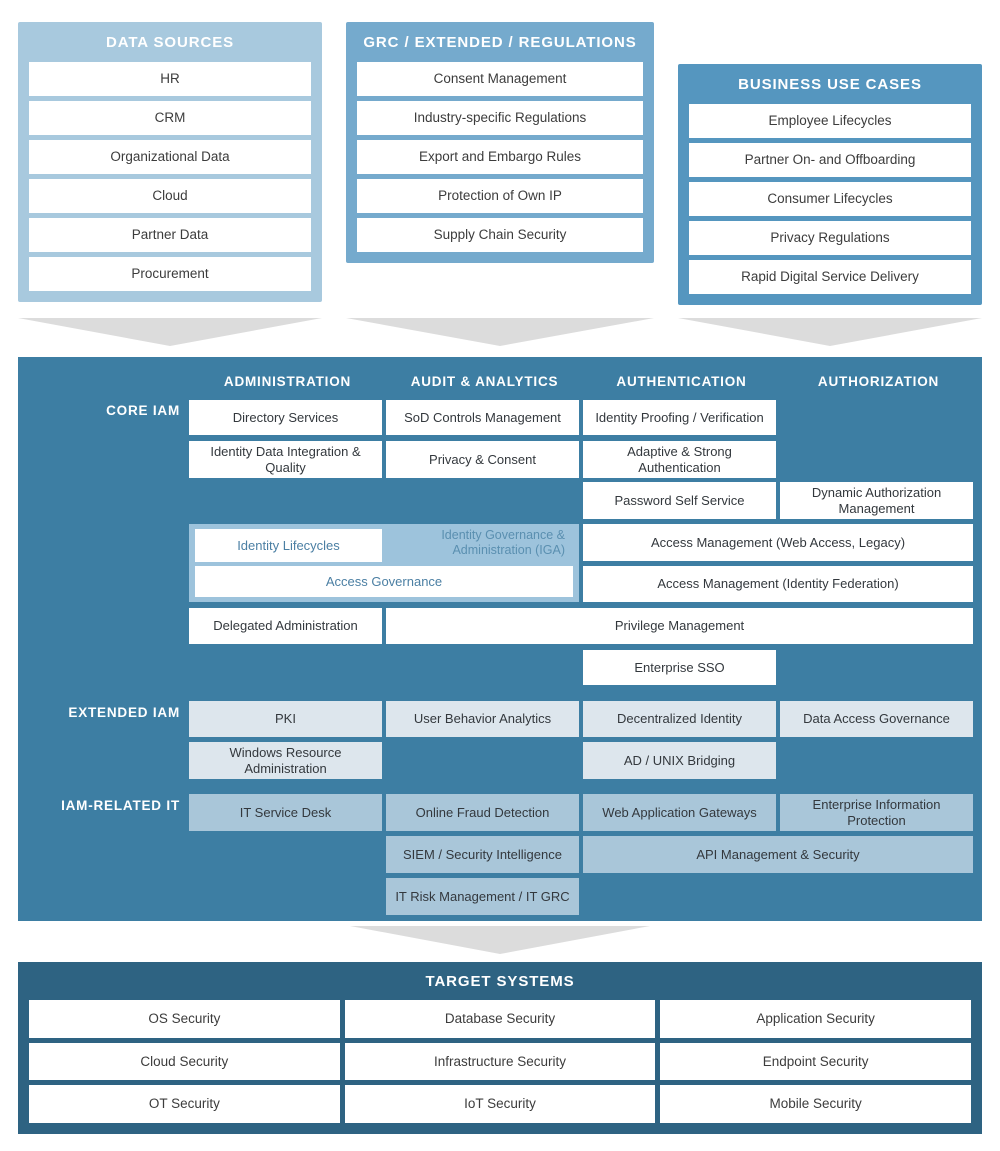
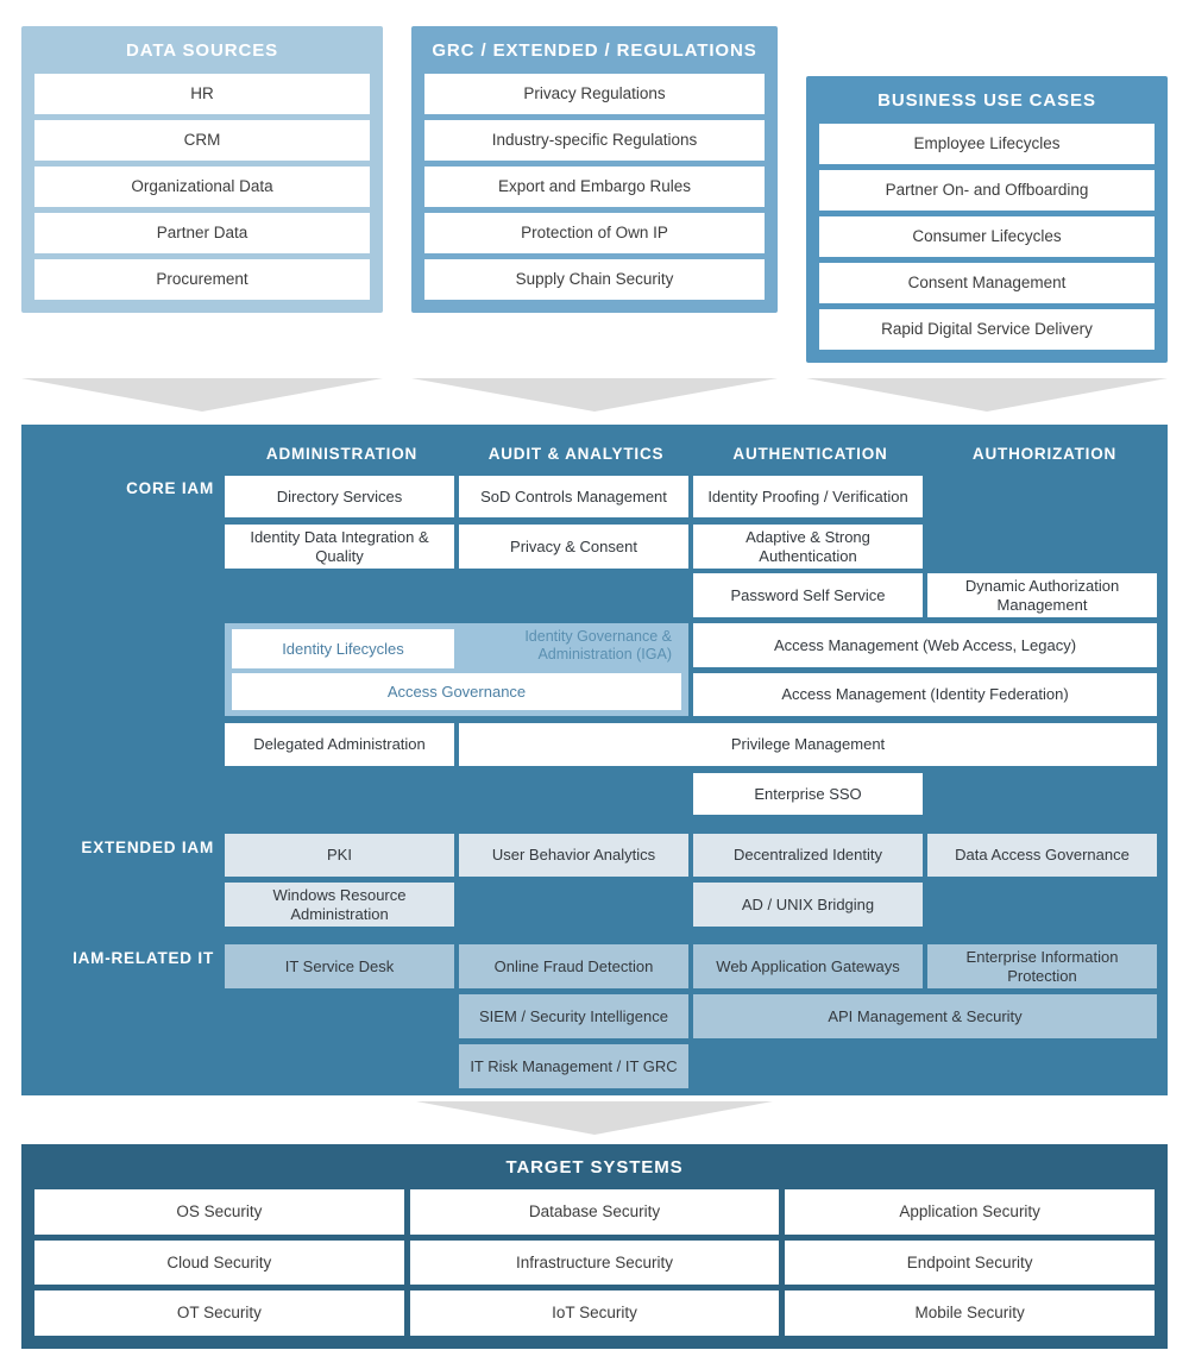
  DATA SOURCES
  HR
  CRM
  Organizational Data
- Cloud
  Partner Data
  Procurement
  GRC / EXTENDED / REGULATIONS
- Consent Management
+ Privacy Regulations
  Industry-specific Regulations
  Export and Embargo Rules
  Protection of Own IP
  Supply Chain Security
  BUSINESS USE CASES
  Employee Lifecycles
  Partner On- and Offboarding
  Consumer Lifecycles
- Privacy Regulations
+ Consent Management
  Rapid Digital Service Delivery
  ADMINISTRATION
  AUDIT & ANALYTICS
  AUTHENTICATION
  AUTHORIZATION
  CORE IAM
  EXTENDED IAM
  IAM-RELATED IT
  Directory Services
  SoD Controls Management
  Identity Proofing / Verification
  Identity Data Integration & Quality
  Privacy & Consent
  Adaptive & Strong Authentication
  Password Self Service
  Dynamic Authorization Management
  Identity Governance &
  Administration (IGA)
  Identity Lifecycles
  Access Governance
  Access Management (Web Access, Legacy)
  Access Management (Identity Federation)
  Delegated Administration
  Privilege Management
  Enterprise SSO
  PKI
  User Behavior Analytics
  Decentralized Identity
  Data Access Governance
  Windows Resource Administration
  AD / UNIX Bridging
  IT Service Desk
  Online Fraud Detection
  Web Application Gateways
  Enterprise Information Protection
  SIEM / Security Intelligence
  API Management & Security
  IT Risk Management / IT GRC
  TARGET SYSTEMS
  OS Security
  Database Security
  Application Security
  Cloud Security
  Infrastructure Security
  Endpoint Security
  OT Security
  IoT Security
  Mobile Security
